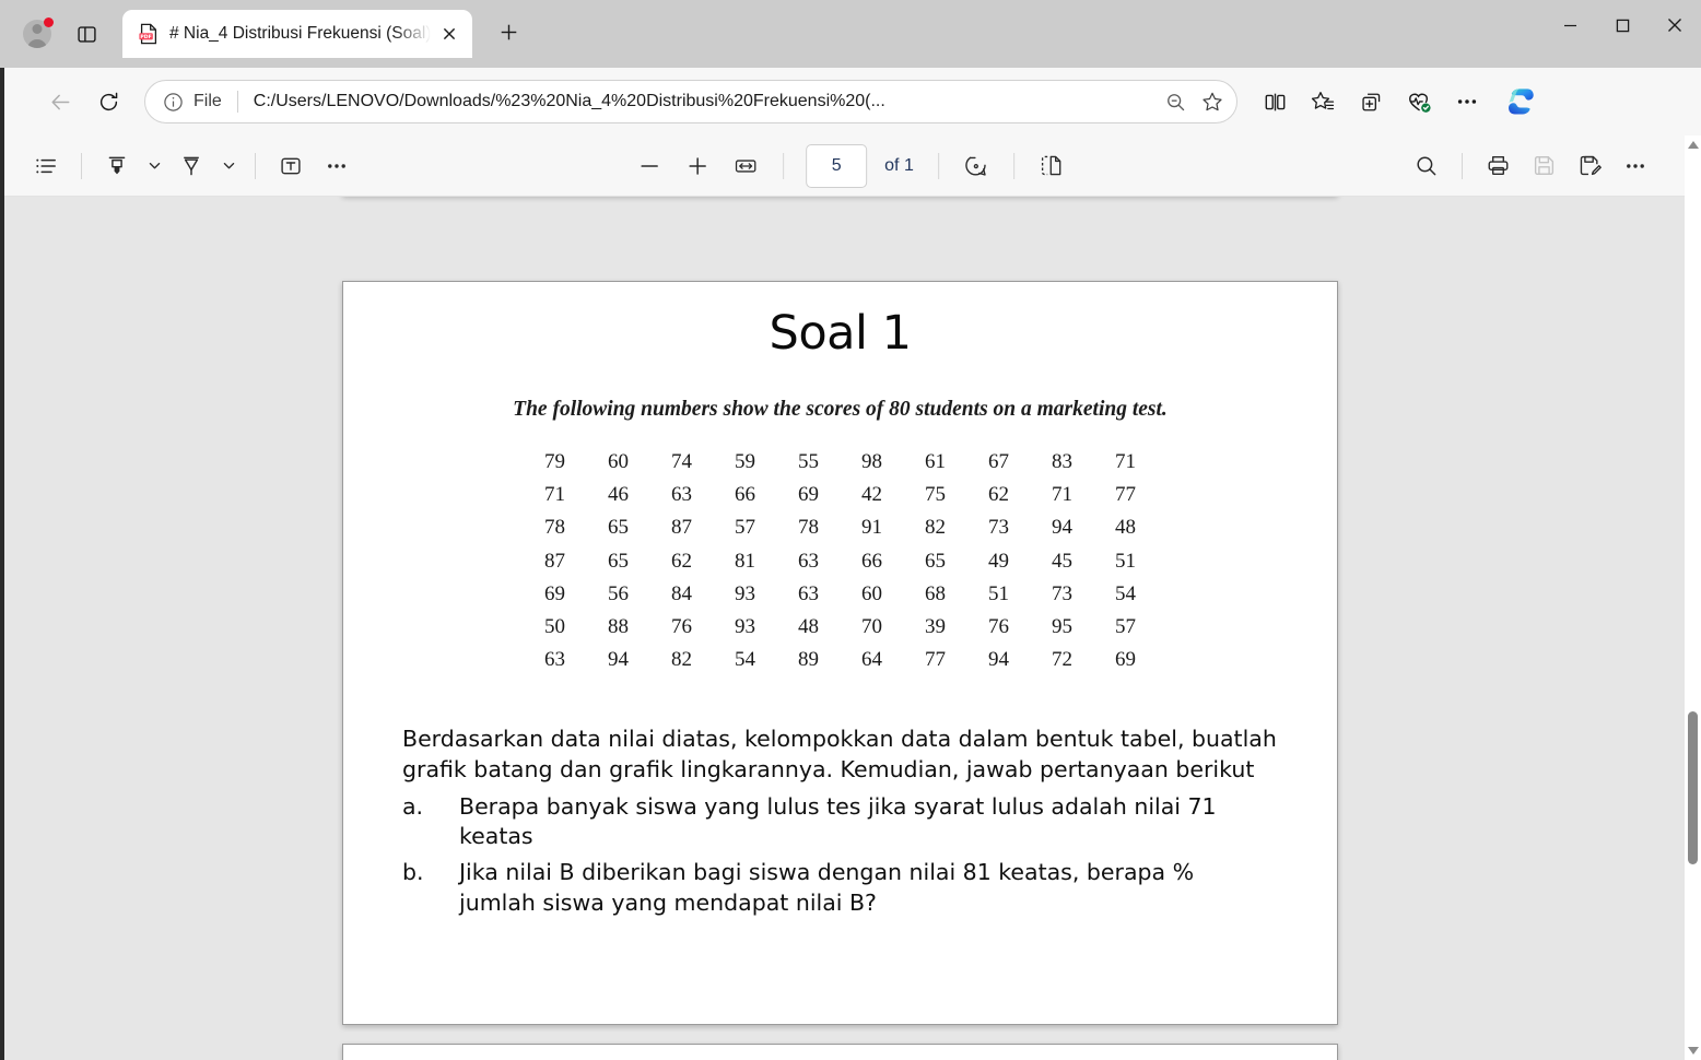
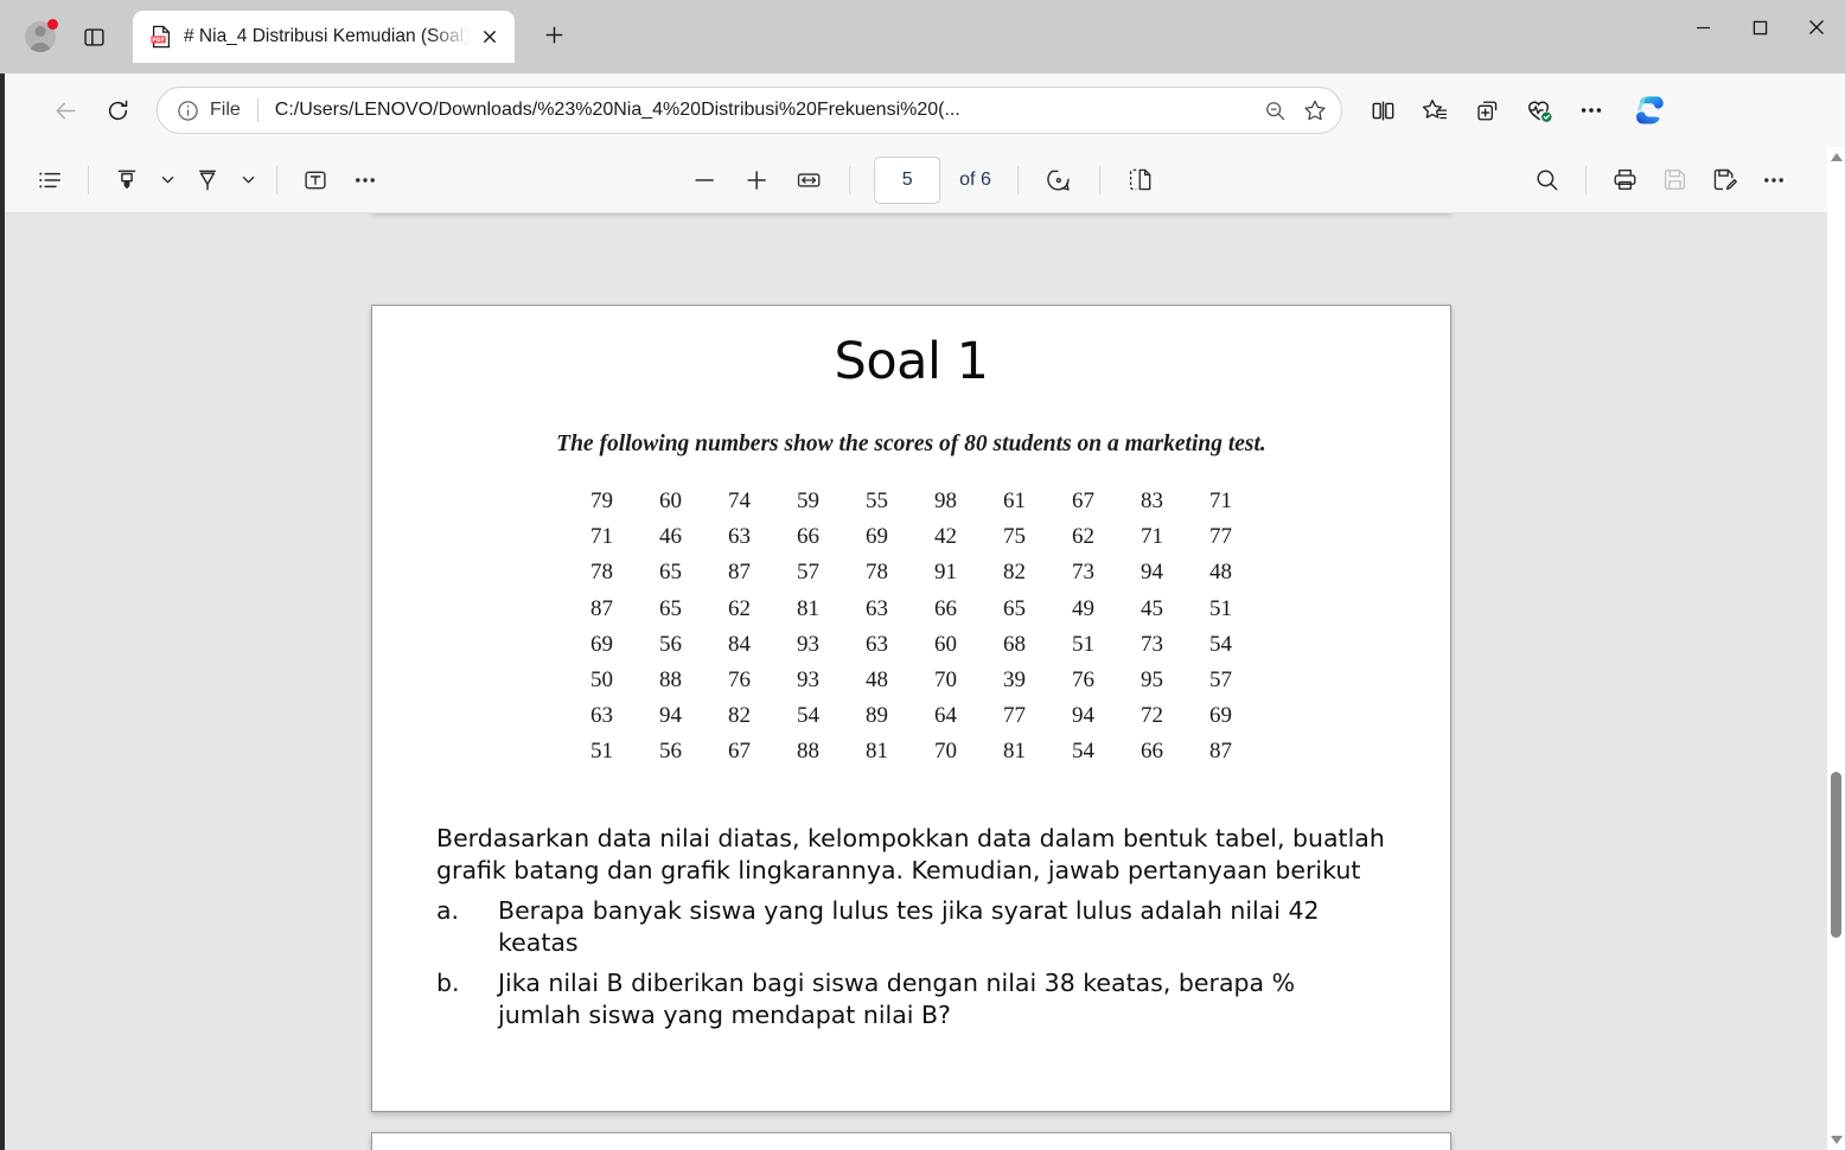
- # Nia_4 Distribusi Frekuensi (Soal)
+ # Nia_4 Distribusi Kemudian (Soal)
  File
  C:/Users/LENOVO/Downloads/%23%20Nia_4%20Distribusi%20Frekuensi%20(...
  5
- of 1
+ of 6
  Soal 1
  The following numbers show the scores of 80 students on a marketing test.
  79	60	74	59	55	98	61	67	83	71
  71	46	63	66	69	42	75	62	71	77
  78	65	87	57	78	91	82	73	94	48
  87	65	62	81	63	66	65	49	45	51
  69	56	84	93	63	60	68	51	73	54
  50	88	76	93	48	70	39	76	95	57
  63	94	82	54	89	64	77	94	72	69
+ 51	56	67	88	81	70	81	54	66	87
  Berdasarkan data nilai diatas, kelompokkan data dalam bentuk tabel, buatlah grafik batang dan grafik lingkarannya. Kemudian, jawab pertanyaan berikut
  a.
- Berapa banyak siswa yang lulus tes jika syarat lulus adalah nilai 71 keatas
+ Berapa banyak siswa yang lulus tes jika syarat lulus adalah nilai 42 keatas
  b.
- Jika nilai B diberikan bagi siswa dengan nilai 81 keatas, berapa % jumlah siswa yang mendapat nilai B?
+ Jika nilai B diberikan bagi siswa dengan nilai 38 keatas, berapa % jumlah siswa yang mendapat nilai B?
